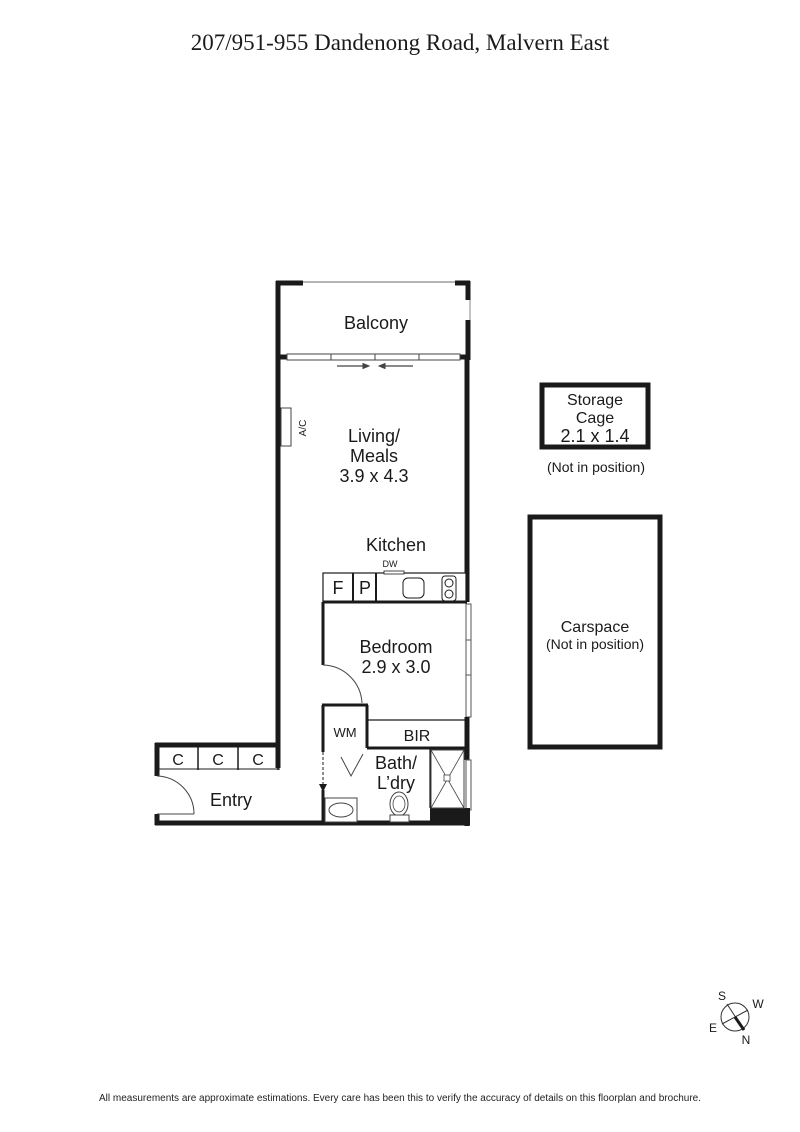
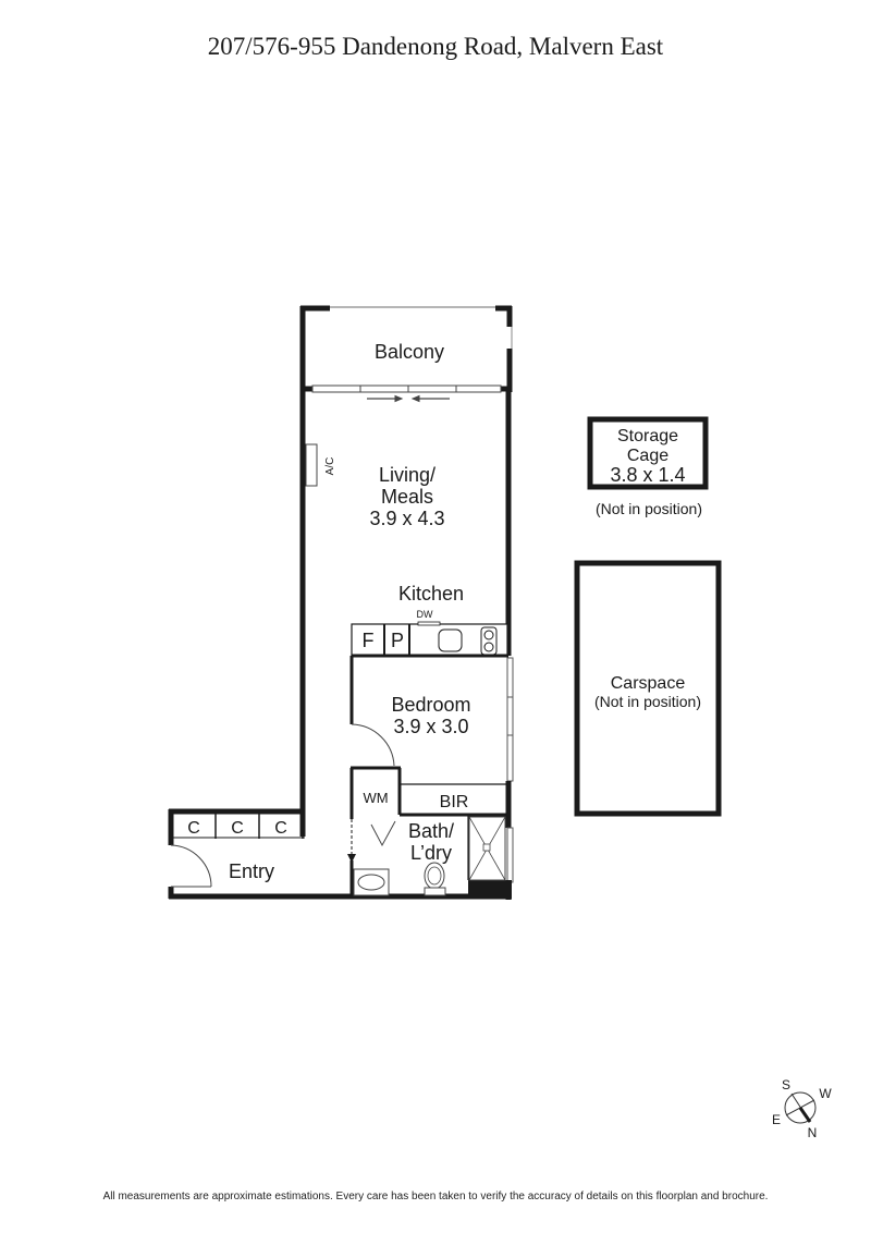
- 207/951-955 Dandenong Road, Malvern East
+ 207/576-955 Dandenong Road, Malvern East
  Balcony
  Living/
  Meals
  3.9 x 4.3
  Kitchen
  DW
  F
  P
  Bedroom
- 2.9 x 3.0
+ 3.9 x 3.0
  BIR
  WM
  Bath/
  L’dry
  Entry
  C
  C
  C
  Storage
  Cage
- 2.1 x 1.4
+ 3.8 x 1.4
  (Not in position)
  Carspace
  (Not in position)
  S
  W
  E
  N
- All measurements are approximate estimations. Every care has been this to verify the accuracy of details on this floorplan and brochure.
+ All measurements are approximate estimations. Every care has been taken to verify the accuracy of details on this floorplan and brochure.
